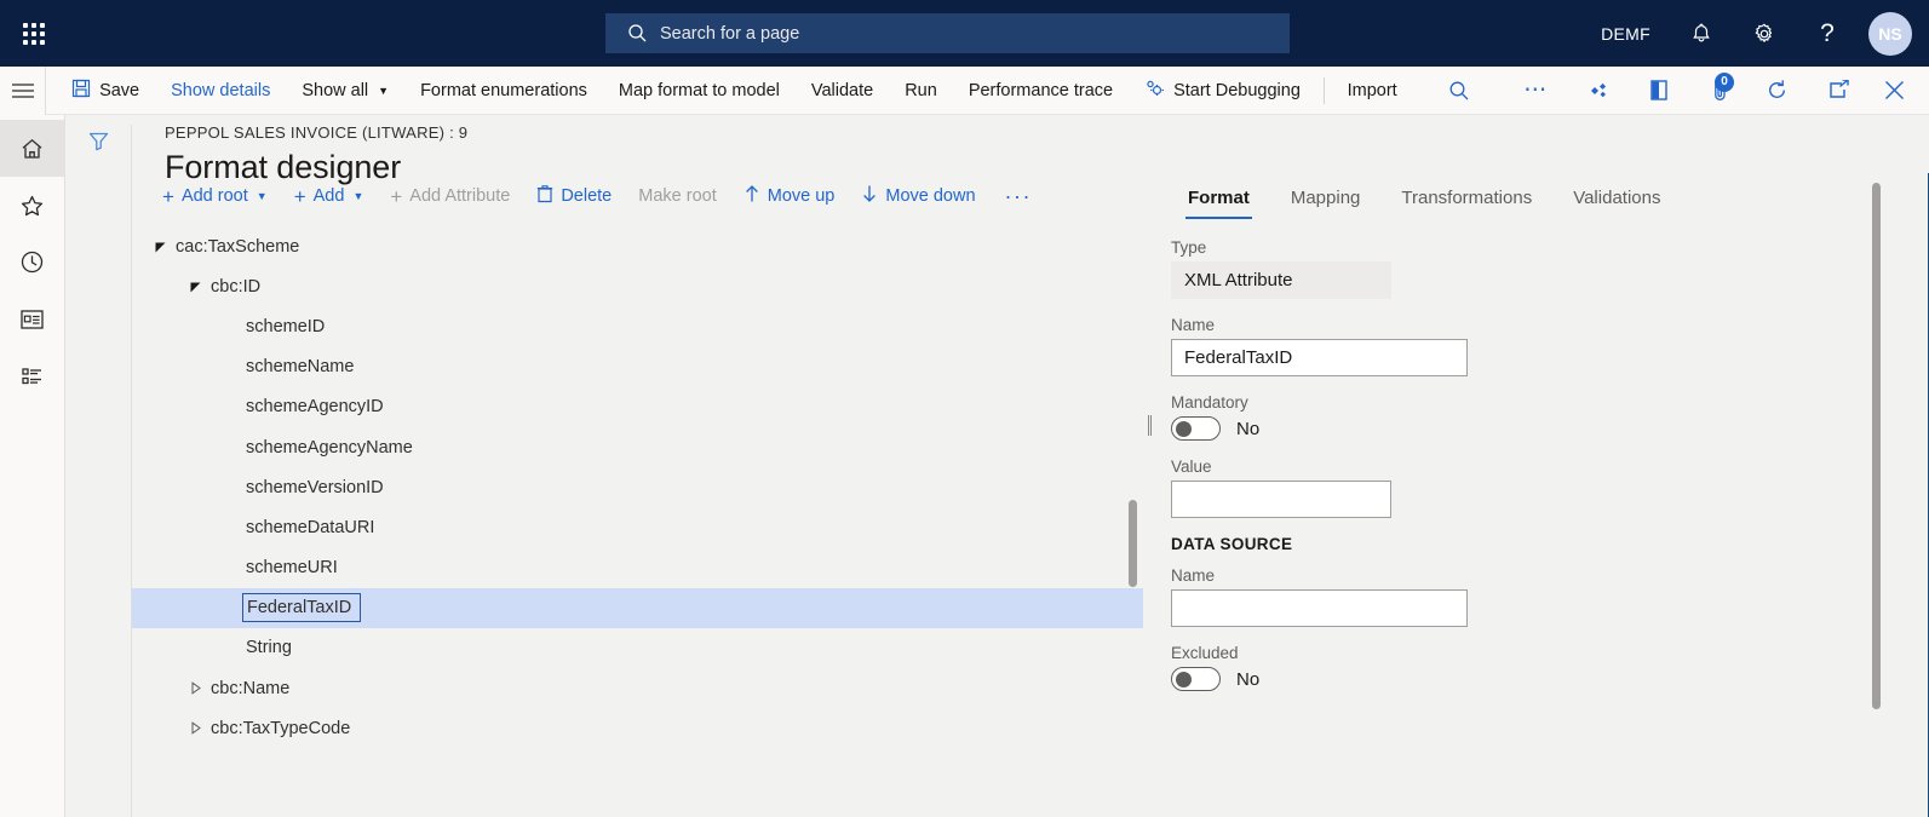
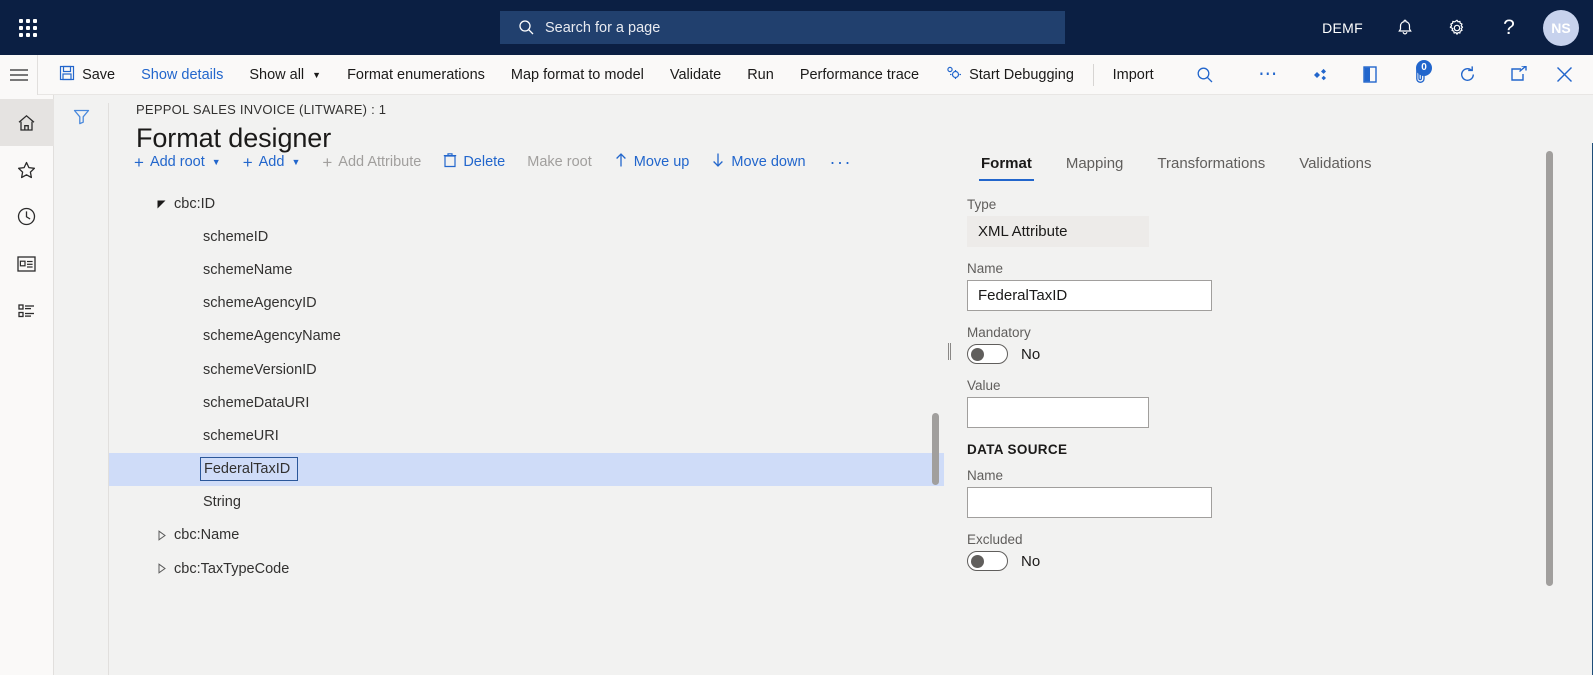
  Search for a page
  DEMF
  ?
  NS
  Save
  Show details
  Show all
  ▼
  Format enumerations
  Map format to model
  Validate
  Run
  Performance trace
  Start Debugging
  Import
  ⋯
  0
- PEPPOL SALES INVOICE (LITWARE) : 9
+ PEPPOL SALES INVOICE (LITWARE) : 1
  Format designer
  +
  Add root
  ▼
  +
  Add
  ▼
  +
  Add Attribute
  Delete
  Make root
  Move up
  Move down
  ···
- cac:TaxScheme
  cbc:ID
  schemeID
  schemeName
  schemeAgencyID
  schemeAgencyName
  schemeVersionID
  schemeDataURI
  schemeURI
  FederalTaxID
  String
  cbc:Name
  cbc:TaxTypeCode
  Format
  Mapping
  Transformations
  Validations
  Type
  XML Attribute
  Name
  FederalTaxID
  Mandatory
  No
  Value
  DATA SOURCE
  Name
  Excluded
  No
